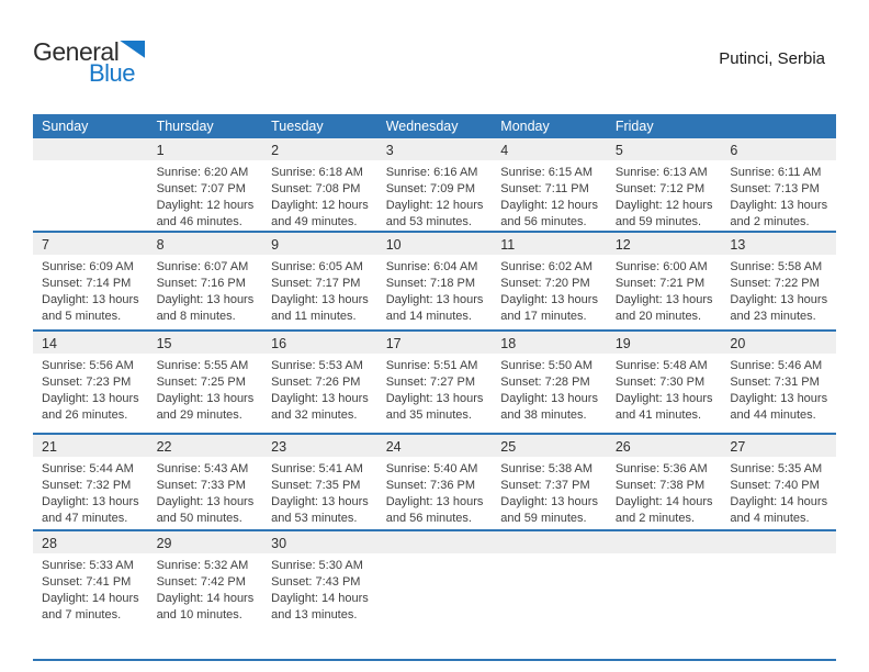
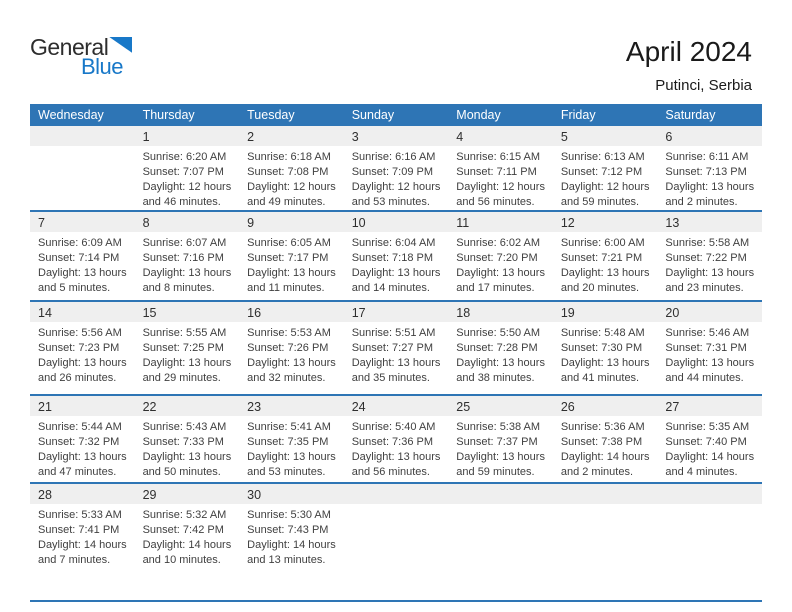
  General
  Blue
+ April 2024
  Putinci, Serbia
- Sunday
+ Wednesday
  Thursday
  Tuesday
- Wednesday
+ Sunday
  Monday
  Friday
+ Saturday
  1
  Sunrise: 6:20 AM
  Sunset: 7:07 PM
  Daylight: 12 hours
  and 46 minutes.
  2
  Sunrise: 6:18 AM
  Sunset: 7:08 PM
  Daylight: 12 hours
  and 49 minutes.
  3
  Sunrise: 6:16 AM
  Sunset: 7:09 PM
  Daylight: 12 hours
  and 53 minutes.
  4
  Sunrise: 6:15 AM
  Sunset: 7:11 PM
  Daylight: 12 hours
  and 56 minutes.
  5
  Sunrise: 6:13 AM
  Sunset: 7:12 PM
  Daylight: 12 hours
  and 59 minutes.
  6
  Sunrise: 6:11 AM
  Sunset: 7:13 PM
  Daylight: 13 hours
  and 2 minutes.
  7
  Sunrise: 6:09 AM
  Sunset: 7:14 PM
  Daylight: 13 hours
  and 5 minutes.
  8
  Sunrise: 6:07 AM
  Sunset: 7:16 PM
  Daylight: 13 hours
  and 8 minutes.
  9
  Sunrise: 6:05 AM
  Sunset: 7:17 PM
  Daylight: 13 hours
  and 11 minutes.
  10
  Sunrise: 6:04 AM
  Sunset: 7:18 PM
  Daylight: 13 hours
  and 14 minutes.
  11
  Sunrise: 6:02 AM
  Sunset: 7:20 PM
  Daylight: 13 hours
  and 17 minutes.
  12
  Sunrise: 6:00 AM
  Sunset: 7:21 PM
  Daylight: 13 hours
  and 20 minutes.
  13
  Sunrise: 5:58 AM
  Sunset: 7:22 PM
  Daylight: 13 hours
  and 23 minutes.
  14
  Sunrise: 5:56 AM
  Sunset: 7:23 PM
  Daylight: 13 hours
  and 26 minutes.
  15
  Sunrise: 5:55 AM
  Sunset: 7:25 PM
  Daylight: 13 hours
  and 29 minutes.
  16
  Sunrise: 5:53 AM
  Sunset: 7:26 PM
  Daylight: 13 hours
  and 32 minutes.
  17
  Sunrise: 5:51 AM
  Sunset: 7:27 PM
  Daylight: 13 hours
  and 35 minutes.
  18
  Sunrise: 5:50 AM
  Sunset: 7:28 PM
  Daylight: 13 hours
  and 38 minutes.
  19
  Sunrise: 5:48 AM
  Sunset: 7:30 PM
  Daylight: 13 hours
  and 41 minutes.
  20
  Sunrise: 5:46 AM
  Sunset: 7:31 PM
  Daylight: 13 hours
  and 44 minutes.
  21
  Sunrise: 5:44 AM
  Sunset: 7:32 PM
  Daylight: 13 hours
  and 47 minutes.
  22
  Sunrise: 5:43 AM
  Sunset: 7:33 PM
  Daylight: 13 hours
  and 50 minutes.
  23
  Sunrise: 5:41 AM
  Sunset: 7:35 PM
  Daylight: 13 hours
  and 53 minutes.
  24
  Sunrise: 5:40 AM
  Sunset: 7:36 PM
  Daylight: 13 hours
  and 56 minutes.
  25
  Sunrise: 5:38 AM
  Sunset: 7:37 PM
  Daylight: 13 hours
  and 59 minutes.
  26
  Sunrise: 5:36 AM
  Sunset: 7:38 PM
  Daylight: 14 hours
  and 2 minutes.
  27
  Sunrise: 5:35 AM
  Sunset: 7:40 PM
  Daylight: 14 hours
  and 4 minutes.
  28
  Sunrise: 5:33 AM
  Sunset: 7:41 PM
  Daylight: 14 hours
  and 7 minutes.
  29
  Sunrise: 5:32 AM
  Sunset: 7:42 PM
  Daylight: 14 hours
  and 10 minutes.
  30
  Sunrise: 5:30 AM
  Sunset: 7:43 PM
  Daylight: 14 hours
  and 13 minutes.
